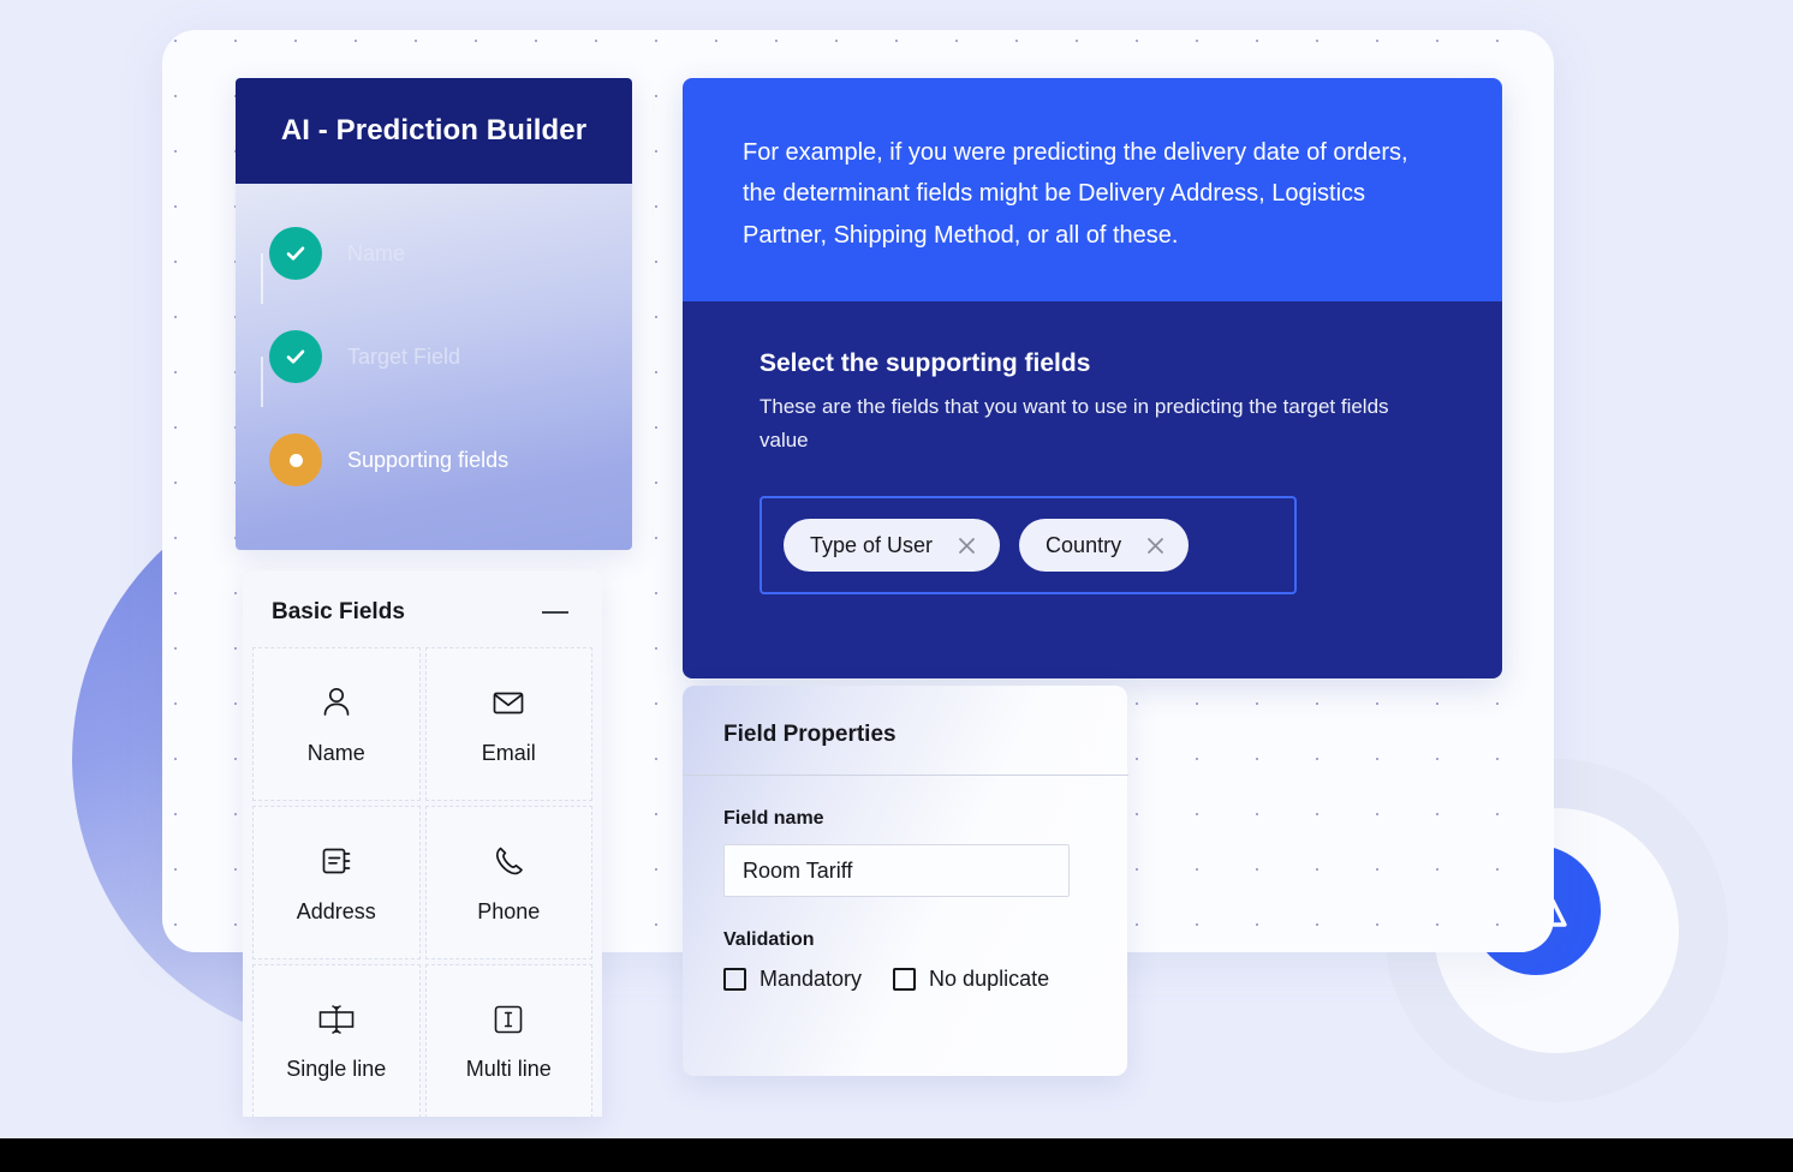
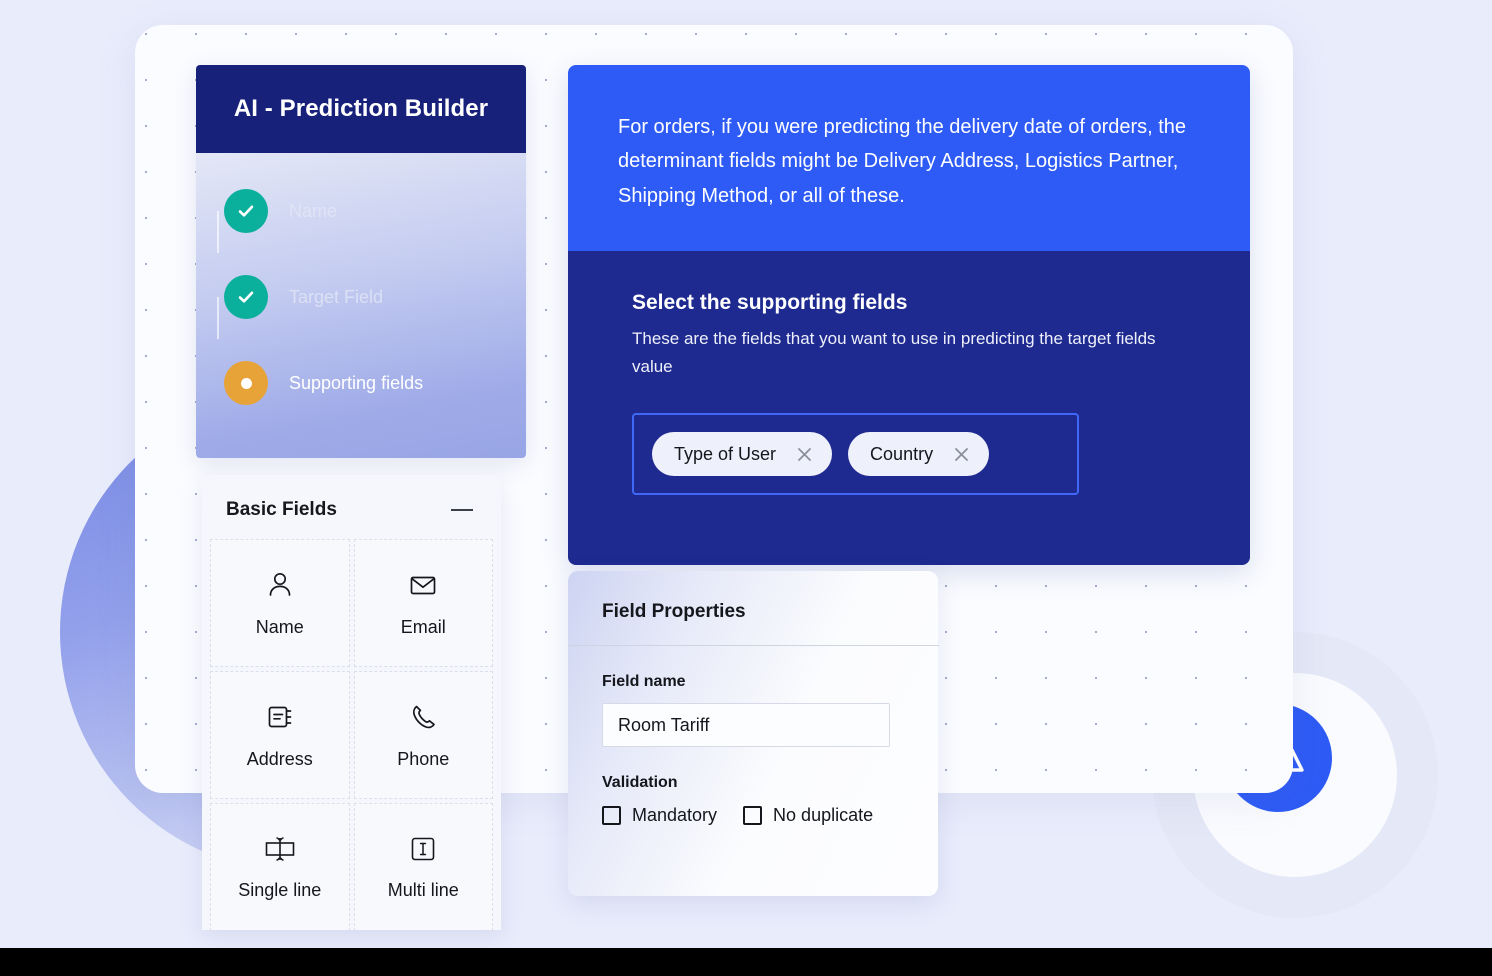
  AI - Prediction Builder
  Target Field
  Supporting fields
  Basic Fields
  Name
  Email
  Address
  Phone
  Single line
  Multi line
- For example, if you were predicting the delivery date of orders, the determinant fields might be Delivery Address, Logistics Partner, Shipping Method, or all of these.
+ For orders, if you were predicting the delivery date of orders, the determinant fields might be Delivery Address, Logistics Partner, Shipping Method, or all of these.
  Select the supporting fields
  These are the fields that you want to use in predicting the target fields value
  Type of User
  Country
  Field Properties
  Field name
  Room Tariff
  Validation
  Mandatory
  No duplicate
